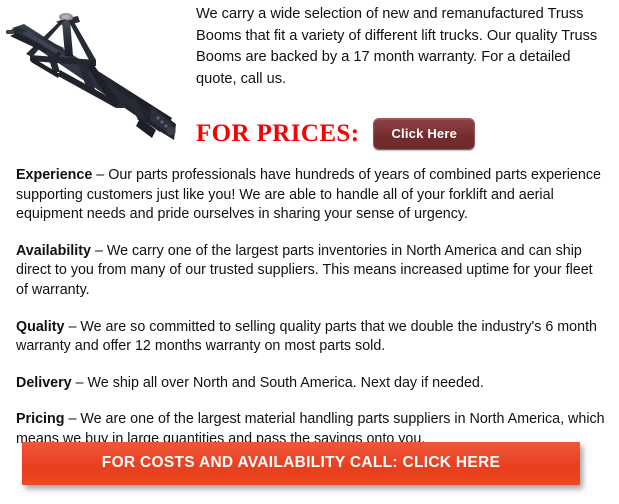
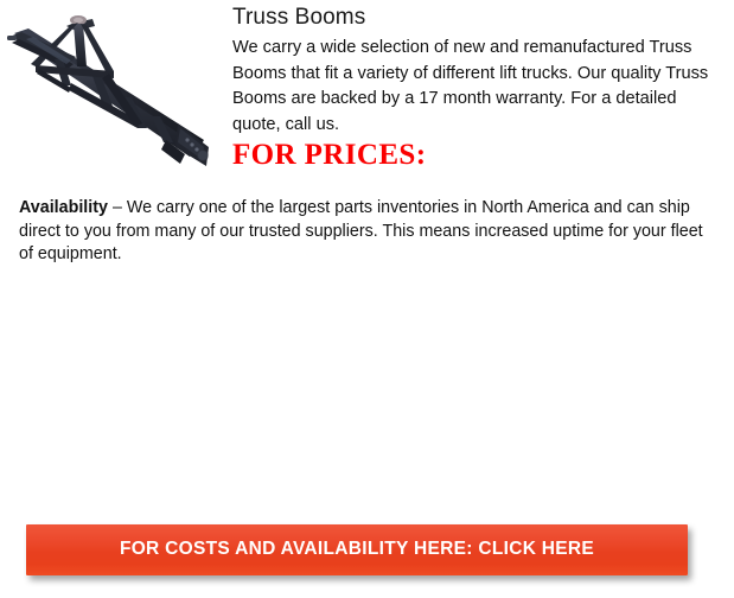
+ Truss Booms
  We carry a wide selection of new and remanufactured Truss Booms that fit a variety of different lift trucks. Our quality Truss Booms are backed by a 17 month warranty. For a detailed quote, call us.
  FOR PRICES:
- Click Here
- Experience – Our parts professionals have hundreds of years of combined parts experience supporting customers just like you! We are able to handle all of your forklift and aerial equipment needs and pride ourselves in sharing your sense of urgency.
- Availability – We carry one of the largest parts inventories in North America and can ship direct to you from many of our trusted suppliers. This means increased uptime for your fleet of warranty.
+ Availability – We carry one of the largest parts inventories in North America and can ship direct to you from many of our trusted suppliers. This means increased uptime for your fleet of equipment.
- Quality – We are so committed to selling quality parts that we double the industry's 6 month warranty and offer 12 months warranty on most parts sold.
- Delivery – We ship all over North and South America. Next day if needed.
- Pricing – We are one of the largest material handling parts suppliers in North America, which means we buy in large quantities and pass the savings onto you.
- FOR COSTS AND AVAILABILITY CALL: CLICK HERE
+ FOR COSTS AND AVAILABILITY HERE: CLICK HERE
